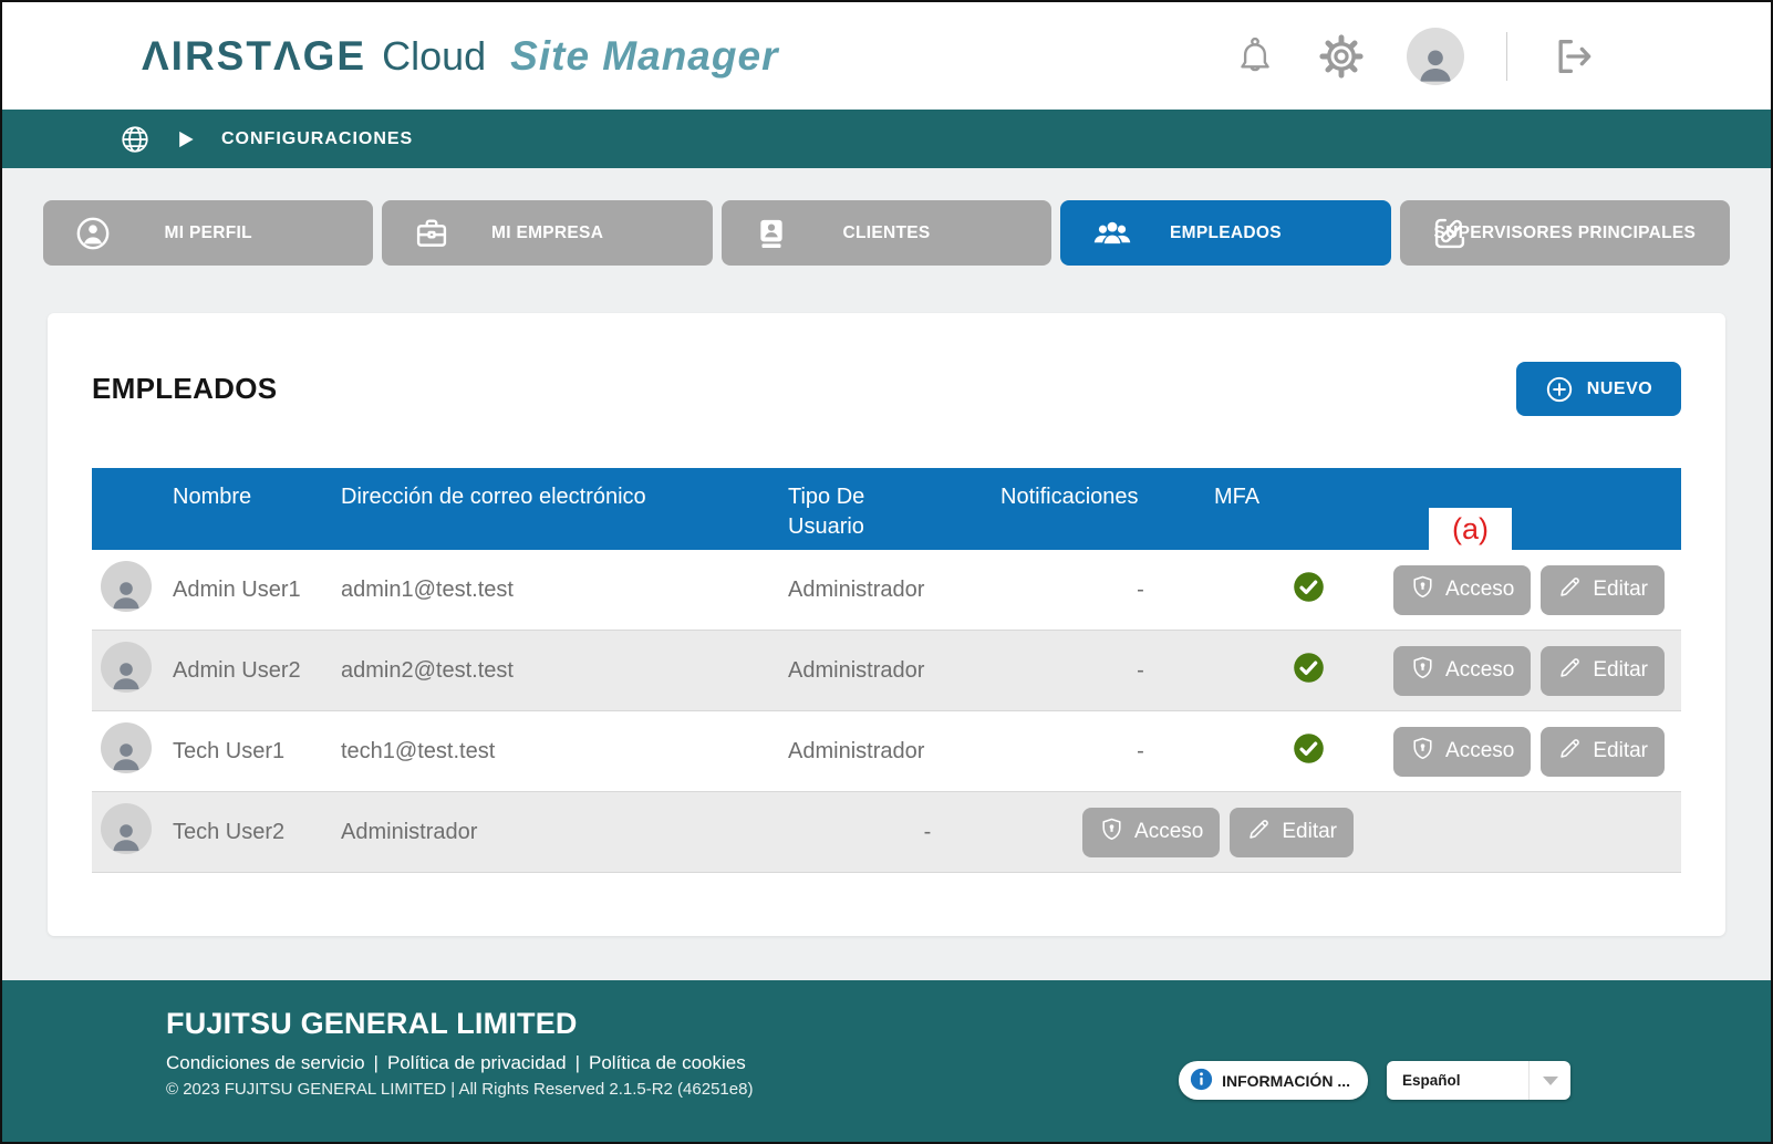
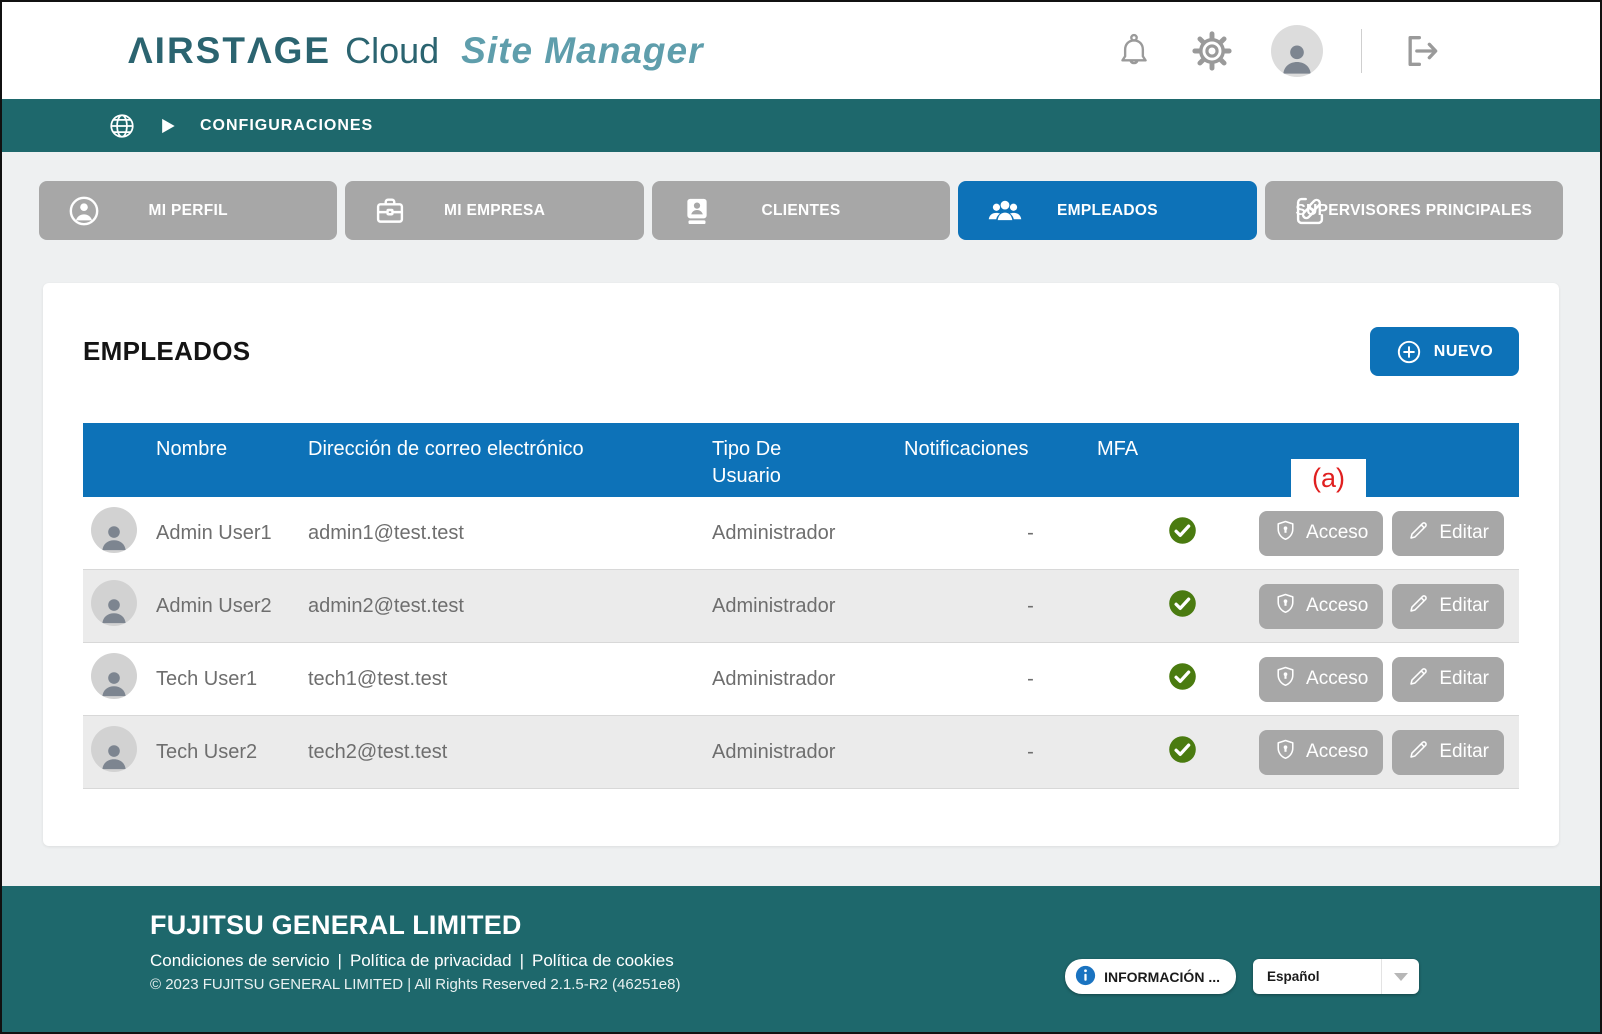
  ΛIRSTΛGE
  Cloud
  Site Manager
  CONFIGURACIONES
  MI PERFIL
  MI EMPRESA
  CLIENTES
  EMPLEADOS
  SPERVISORES PRINCIPALES
  EMPLEADOS
  NUEVO
  Nombre
  Dirección de correo electrónico
  Tipo De Usuario
  Notificaciones
  MFA
  (a)
  Admin User1
  admin1@test.test
  Administrador
  -
  Acceso
  Editar
  Admin User2
  admin2@test.test
  Administrador
  -
  Acceso
  Editar
  Tech User1
  tech1@test.test
  Administrador
  -
  Acceso
  Editar
  Tech User2
+ tech2@test.test
  Administrador
  -
  Acceso
  Editar
  FUJITSU GENERAL LIMITED
  Condiciones de servicio | Política de privacidad | Política de cookies
  © 2023 FUJITSU GENERAL LIMITED | All Rights Reserved 2.1.5-R2 (46251e8)
  INFORMACIÓN ...
  Español
